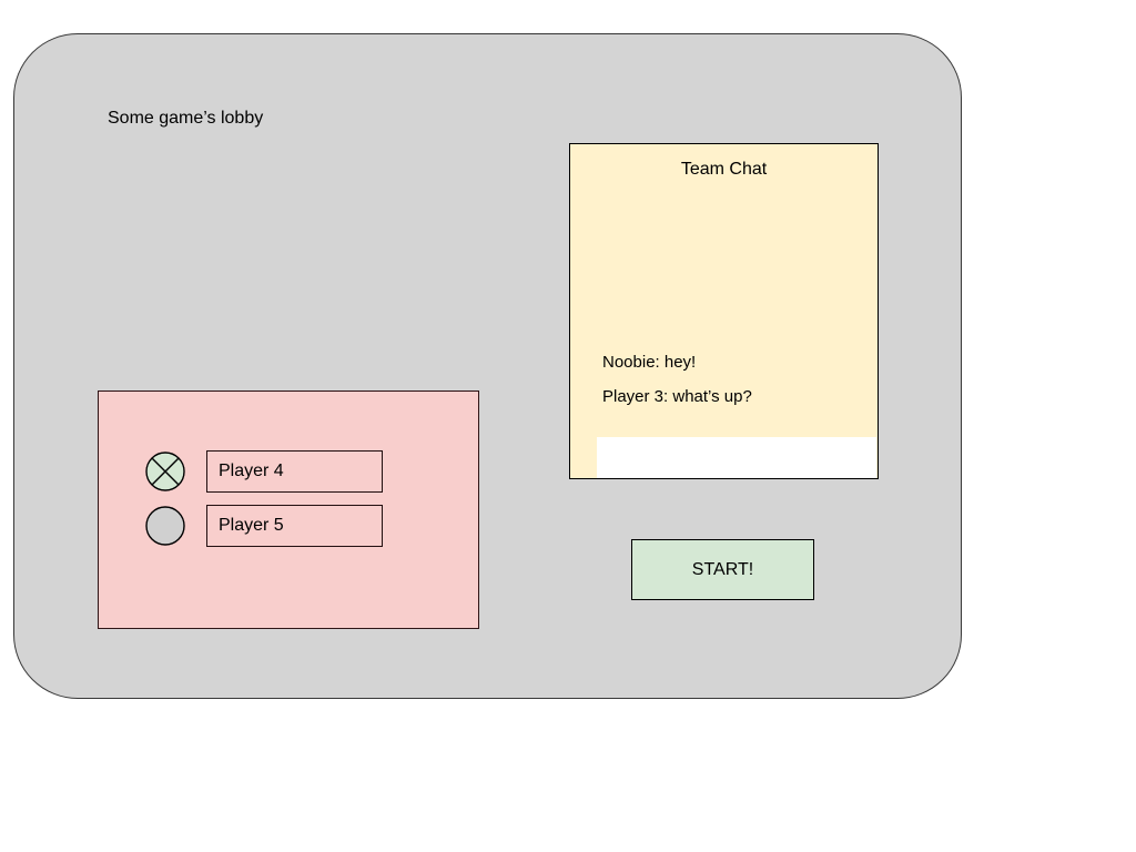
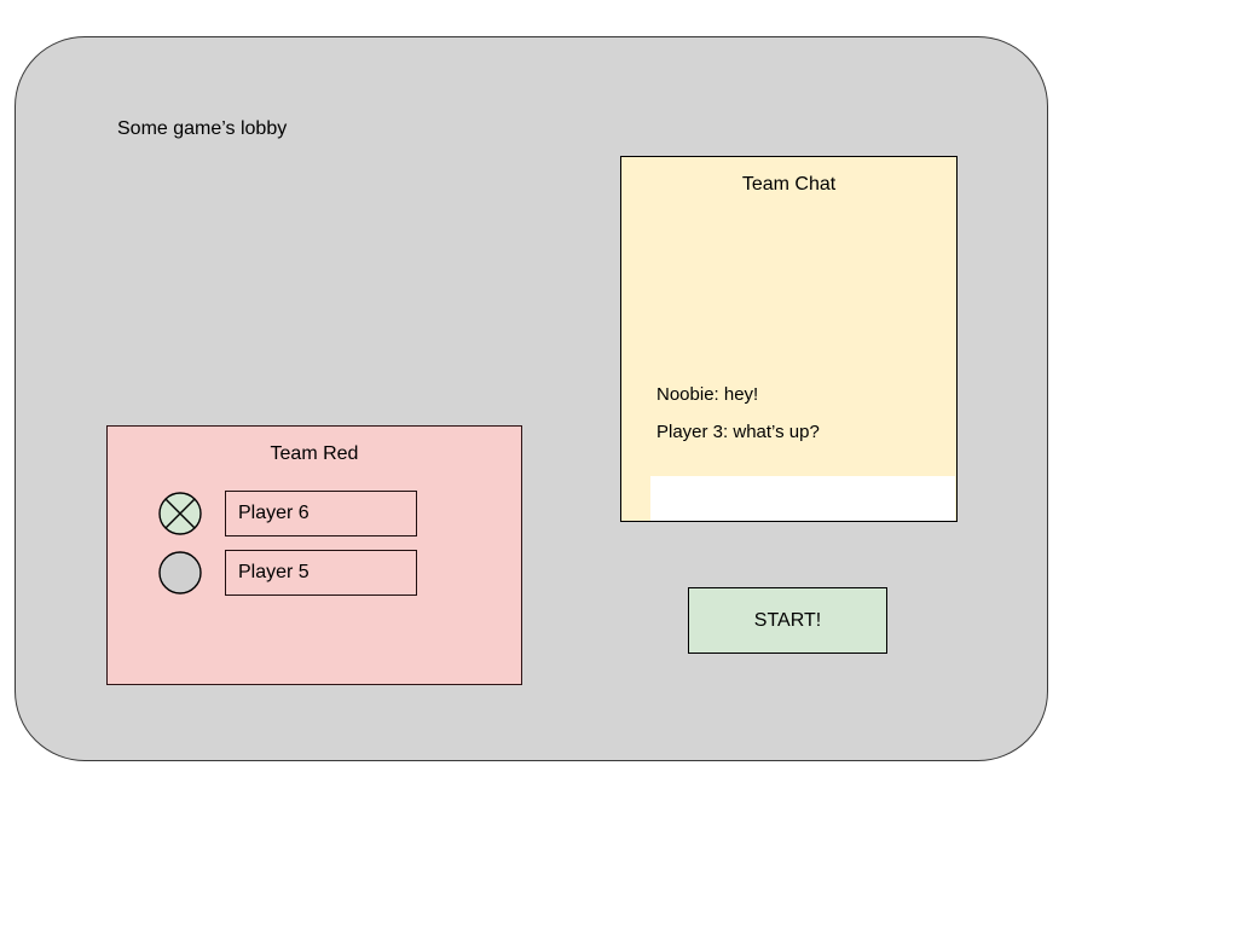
  Some game’s lobby
+ Team Red
- Player 4
+ Player 6
  Player 5
  Team Chat
  Noobie: hey!
  Player 3: what’s up?
  START!
